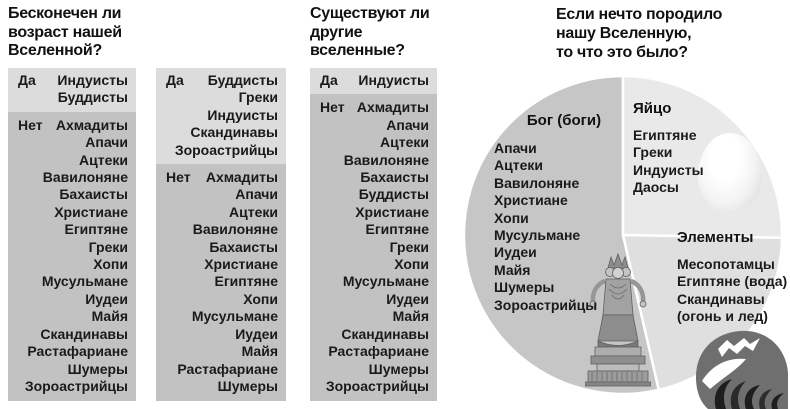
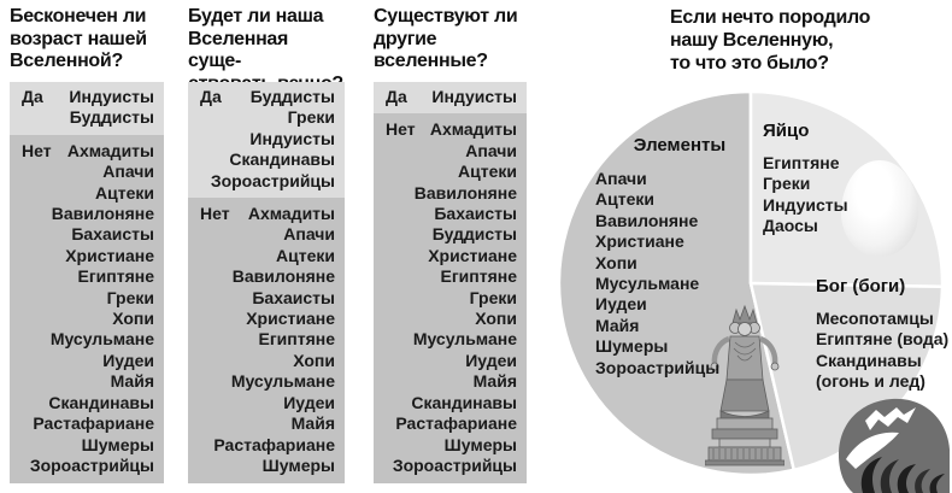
  Бесконечен ли
  возраст нашей
  Вселенной?
  Да
  Индуисты
  Буддисты
  Нет
  Ахмадиты
  Апачи
  Ацтеки
  Вавилоняне
  Бахаисты
  Христиане
  Египтяне
  Греки
  Хопи
  Мусульмане
  Иудеи
  Майя
  Скандинавы
  Растафариане
  Шумеры
  Зороастрийцы
+ Будет ли наша
+ Вселенная суще-
  Да
  Буддисты
  Греки
  Индуисты
  Скандинавы
  Зороастрийцы
  Нет
  Ахмадиты
  Апачи
  Ацтеки
  Вавилоняне
  Бахаисты
  Христиане
  Египтяне
  Хопи
  Мусульмане
  Иудеи
  Майя
  Растафариане
  Шумеры
  Существуют ли
  другие
  вселенные?
  Да
  Индуисты
  Нет
  Ахмадиты
  Апачи
  Ацтеки
  Вавилоняне
  Бахаисты
  Буддисты
  Христиане
  Египтяне
  Греки
  Хопи
  Мусульмане
  Иудеи
  Майя
  Скандинавы
  Растафариане
  Шумеры
  Зороастрийцы
  Если нечто породило
  нашу Вселенную,
  то что это было?
- Бог (боги)
+ Элементы
  Апачи
  Ацтеки
  Вавилоняне
  Христиане
  Хопи
  Мусульмане
  Иудеи
  Майя
  Шумеры
  Зороастрийцы
  Яйцо
  Египтяне
  Греки
  Индуисты
  Даосы
- Элементы
+ Бог (боги)
  Месопотамцы
  Египтяне (вода)
  Скандинавы (огонь и лед)
